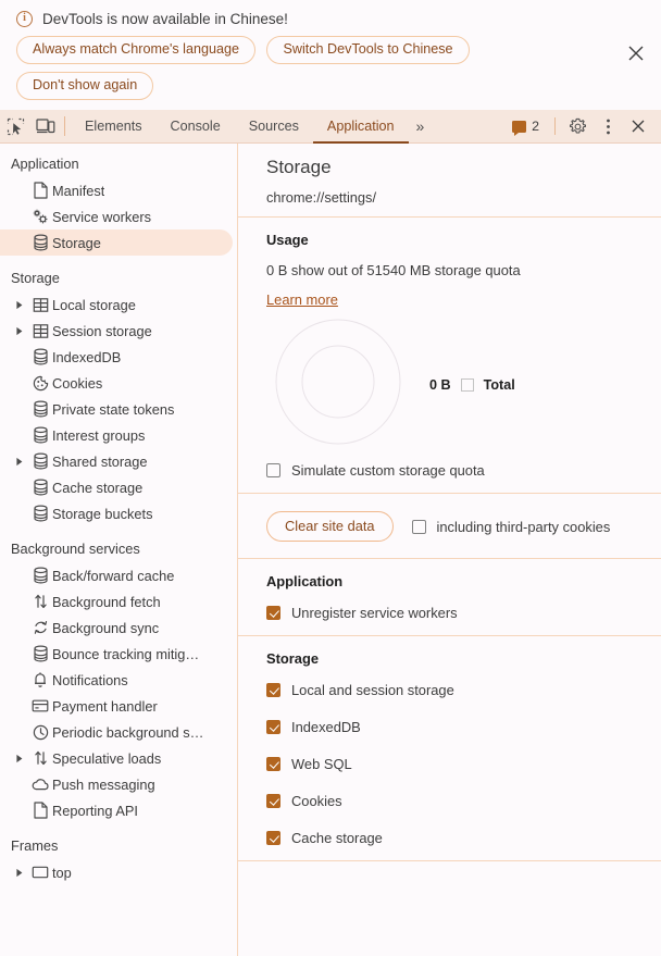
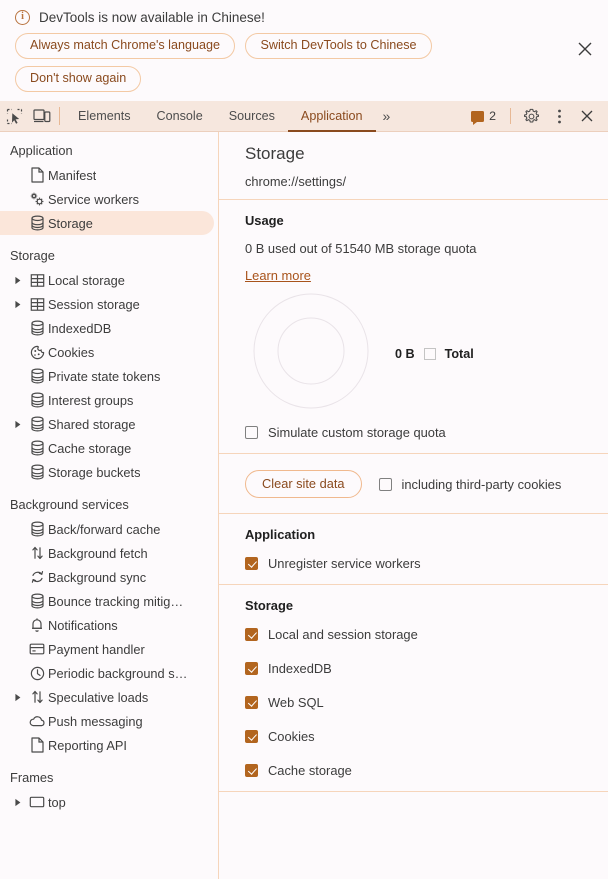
  i
  DevTools is now available in Chinese!
  Always match Chrome's language Switch DevTools to Chinese
  Don't show again
  Elements
  Console
  Sources
  Application
  »
  2
  Application
  Manifest
  Service workers
  Storage
  Storage
  Local storage
  Session storage
  IndexedDB
  Cookies
  Private state tokens
  Interest groups
  Shared storage
  Cache storage
  Storage buckets
  Background services
  Back/forward cache
  Background fetch
  Background sync
  Bounce tracking mitig…
  Notifications
  Payment handler
  Periodic background s…
  Speculative loads
  Push messaging
  Reporting API
  Frames
  top
  Storage
  chrome://settings/
  Usage
- 0 B show out of 51540 MB storage quota
+ 0 B used out of 51540 MB storage quota
  Learn more
  0 B
  Total
  Simulate custom storage quota
  Clear site data
  including third-party cookies
  Application
  Unregister service workers
  Storage
  Local and session storage
  IndexedDB
  Web SQL
  Cookies
  Cache storage
